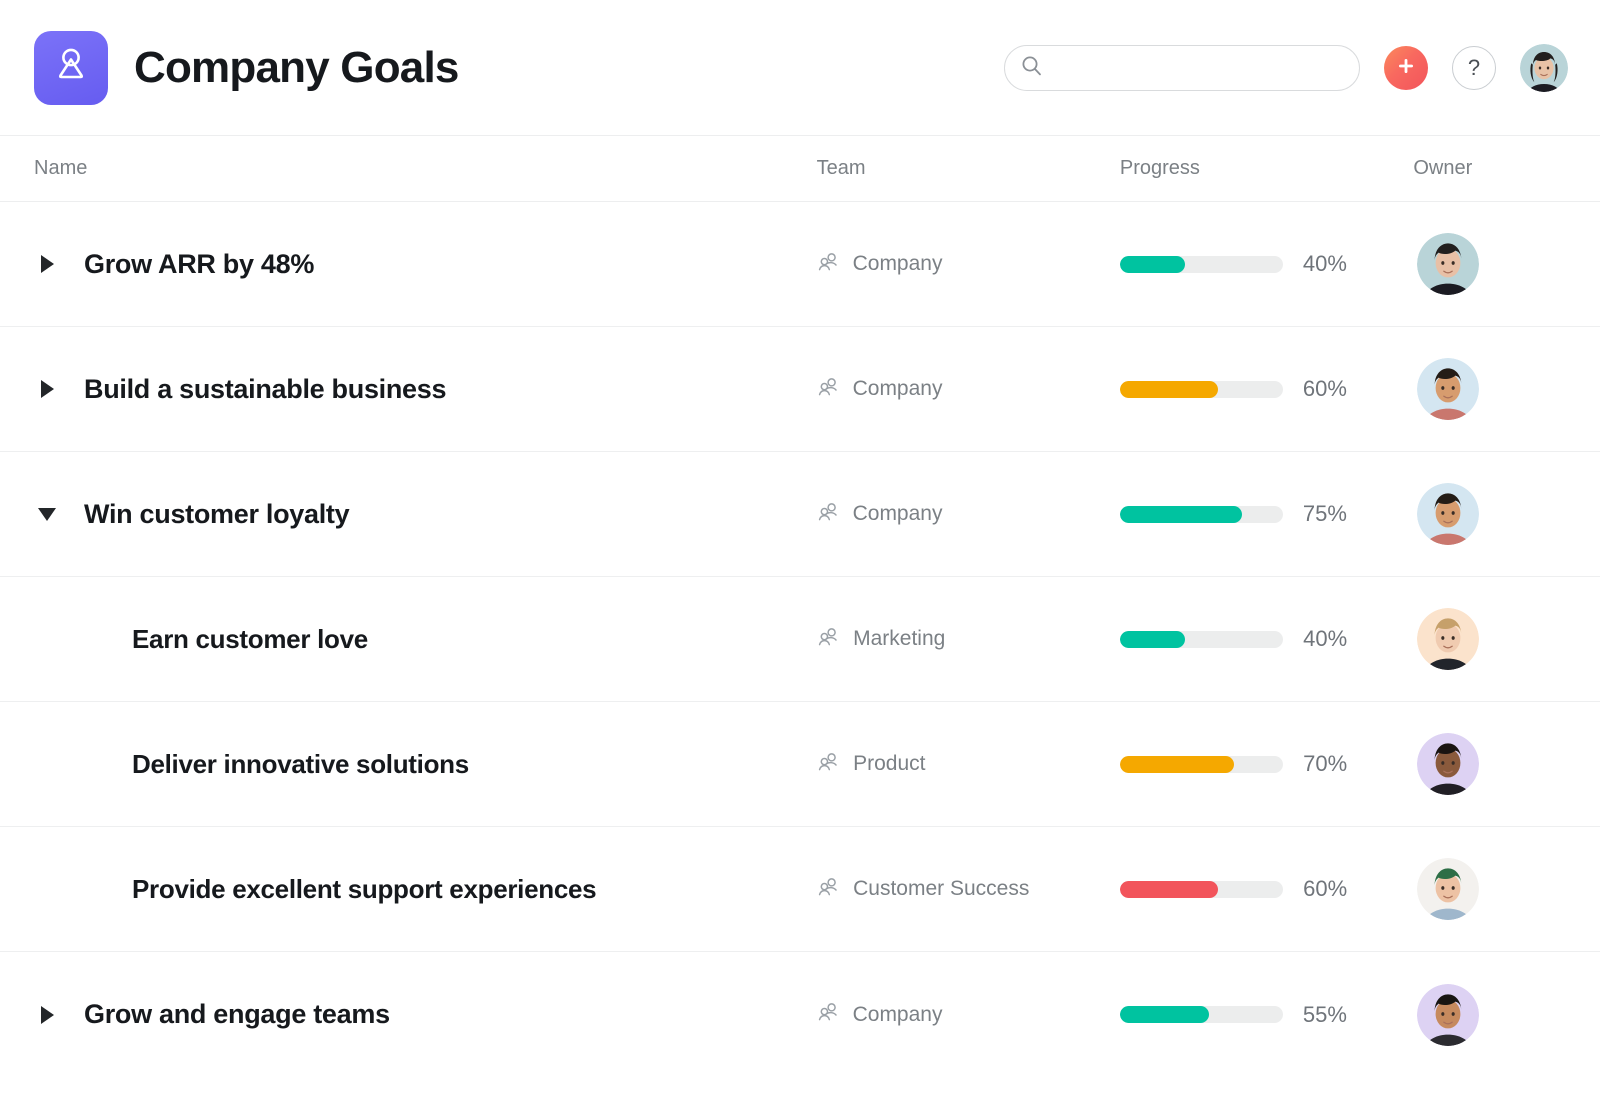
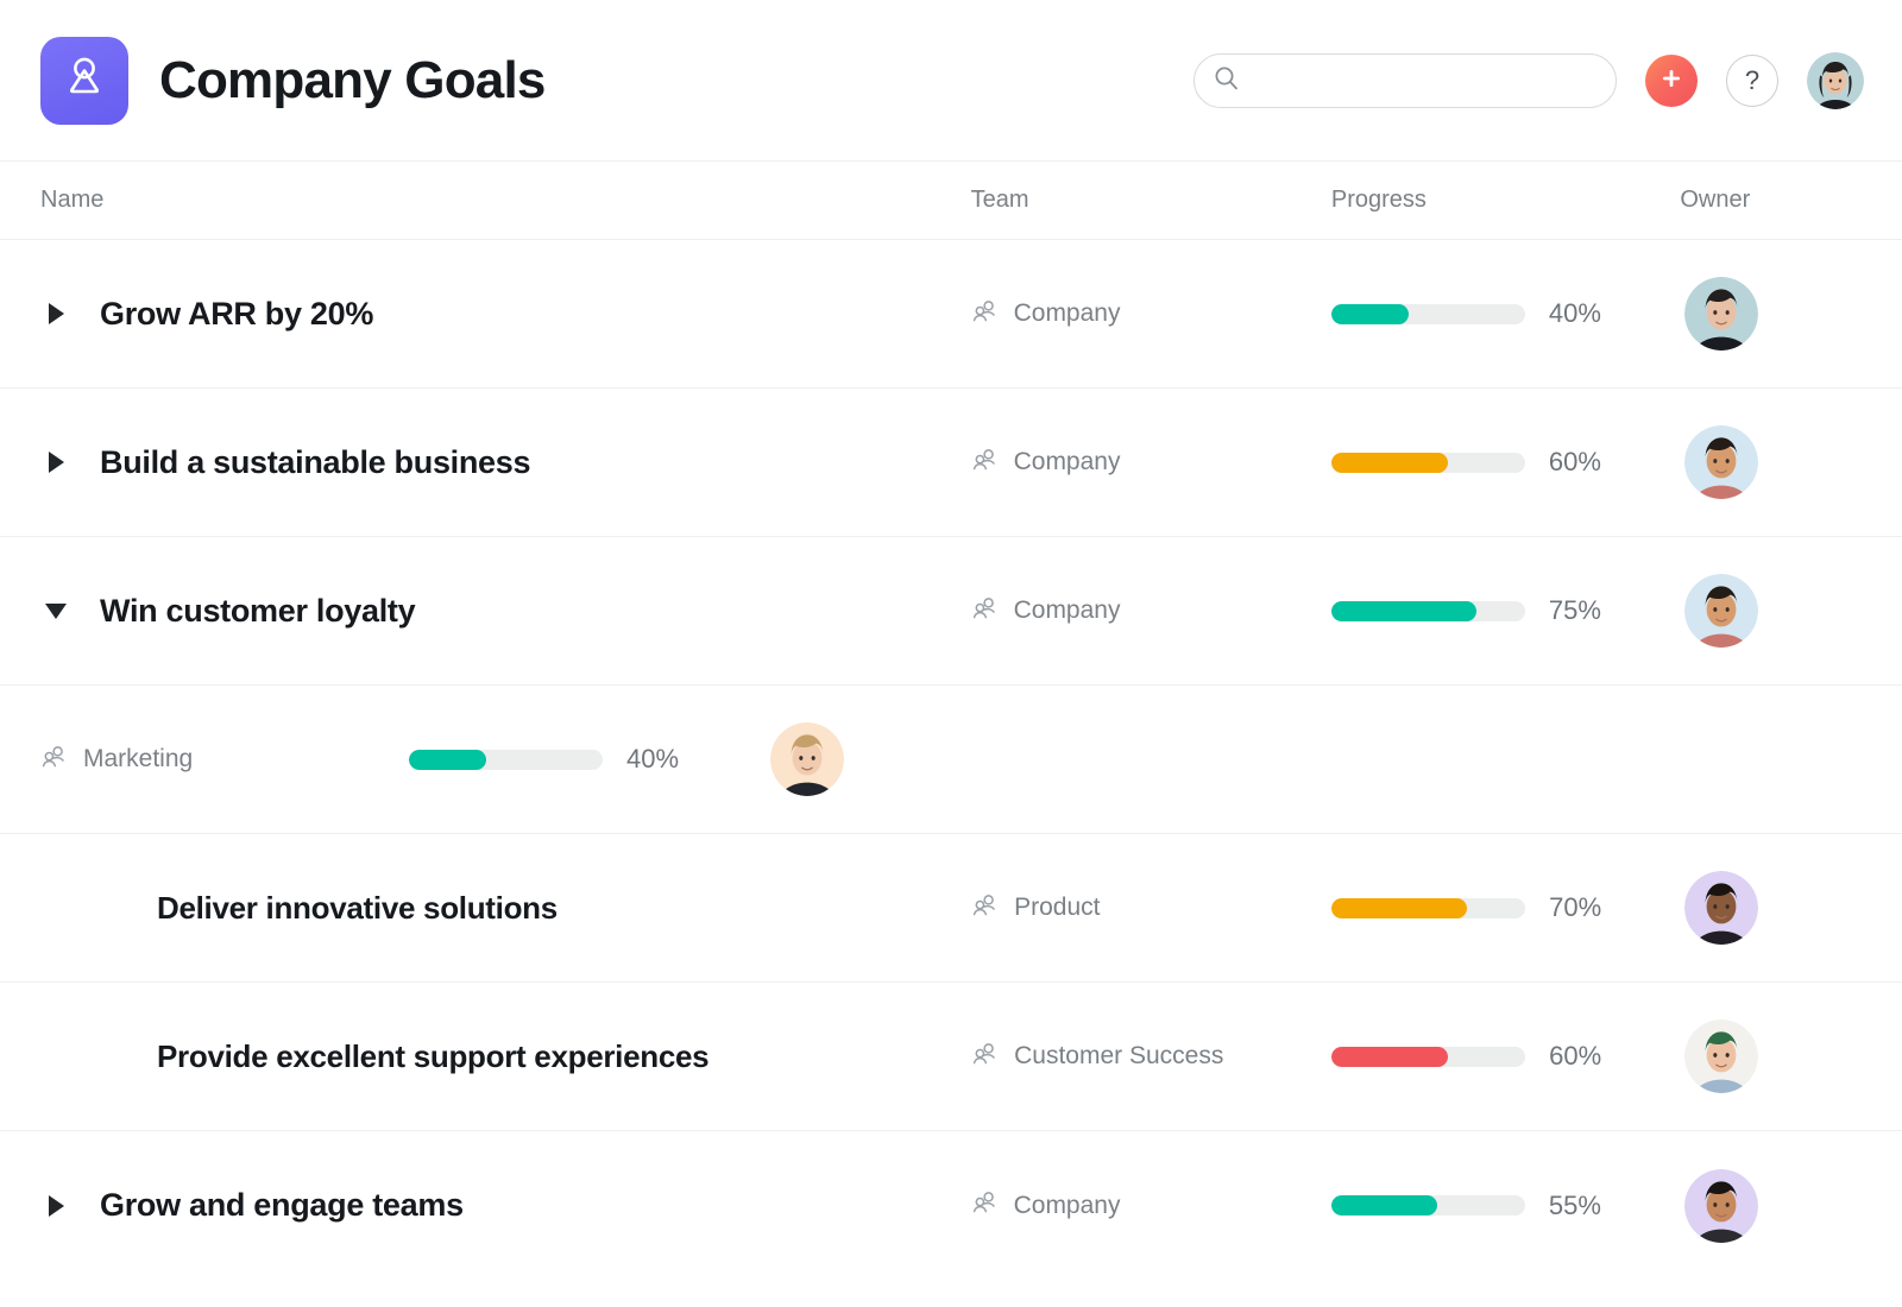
  Company Goals
  ?
  Name
  Team
  Progress
  Owner
- Grow ARR by 48%
+ Grow ARR by 20%
  Company
  40%
  Build a sustainable business
  Company
  60%
  Win customer loyalty
  Company
  75%
- Earn customer love
  Marketing
  40%
  Deliver innovative solutions
  Product
  70%
  Provide excellent support experiences
  Customer Success
  60%
  Grow and engage teams
  Company
  55%
